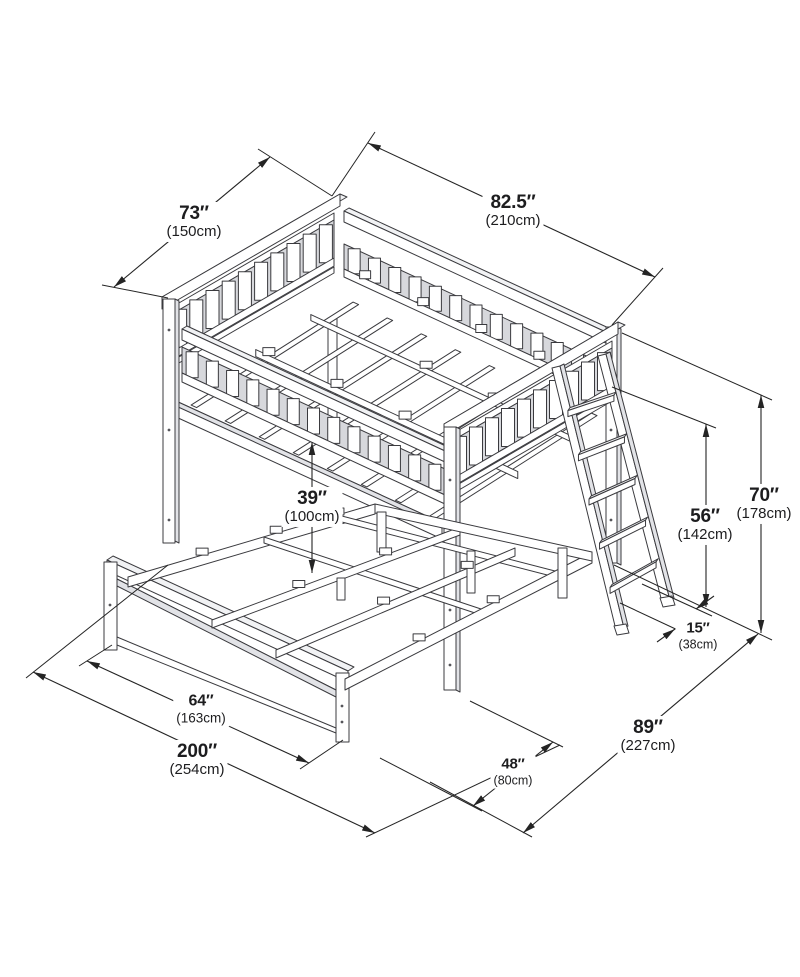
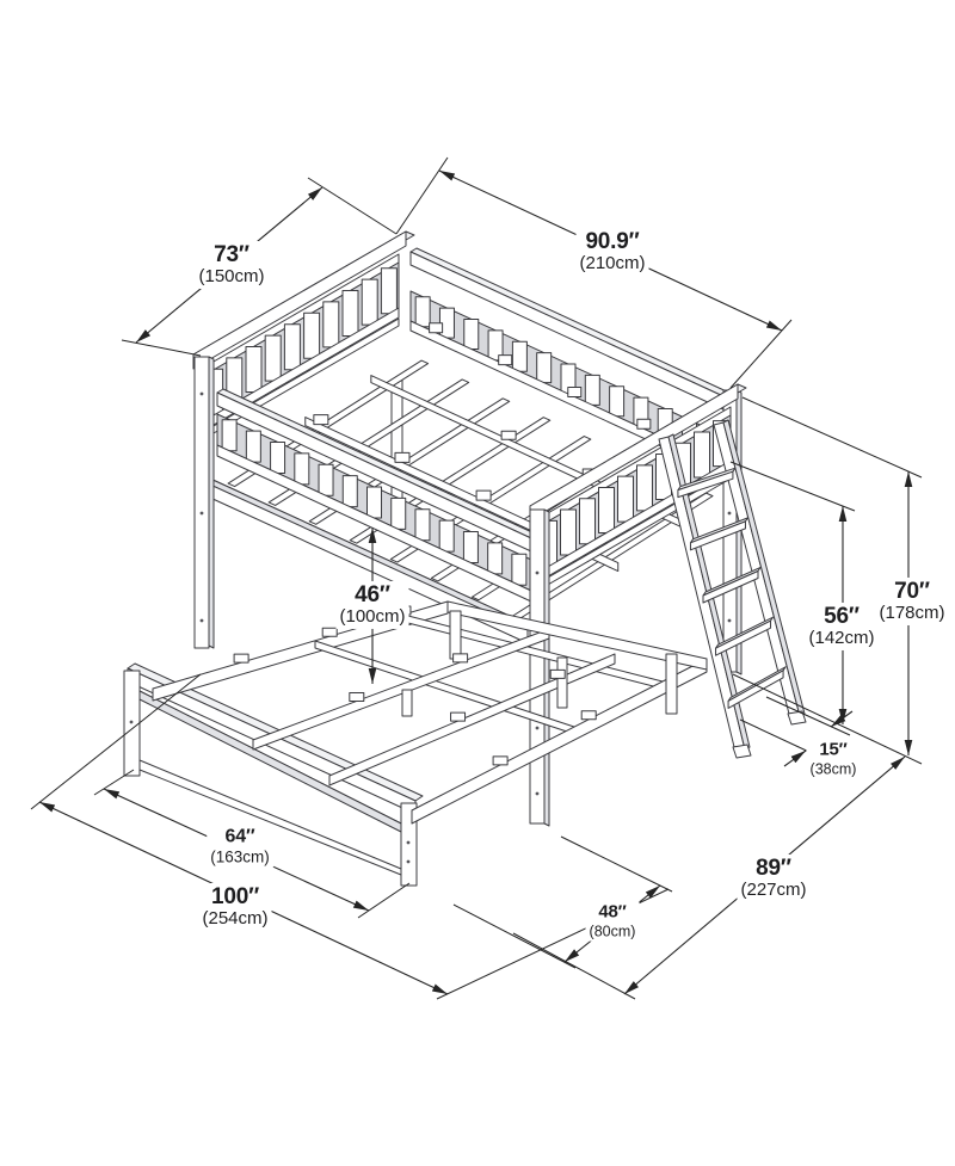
  73″
  (150cm)
- 82.5″
+ 90.9″
  (210cm)
  70″
  (178cm)
  56″
  (142cm)
  15″
  (38cm)
- 39″
+ 46″
  (100cm)
  64″
  (163cm)
- 200″
+ 100″
  (254cm)
  48″
  (80cm)
  89″
  (227cm)
